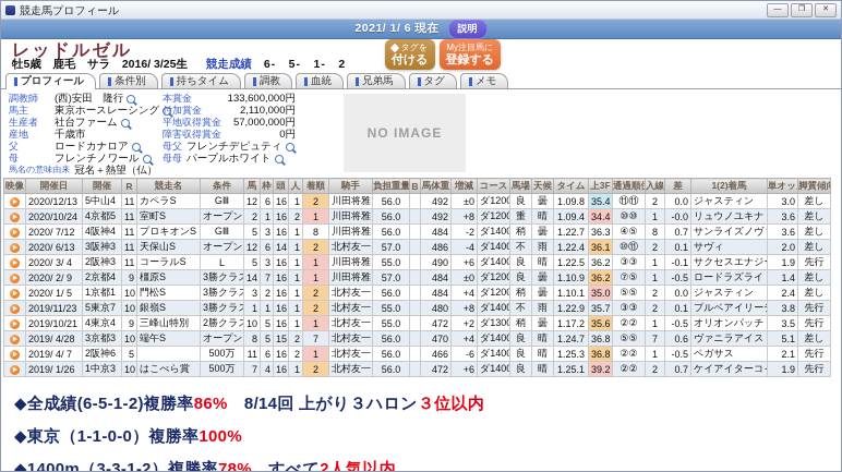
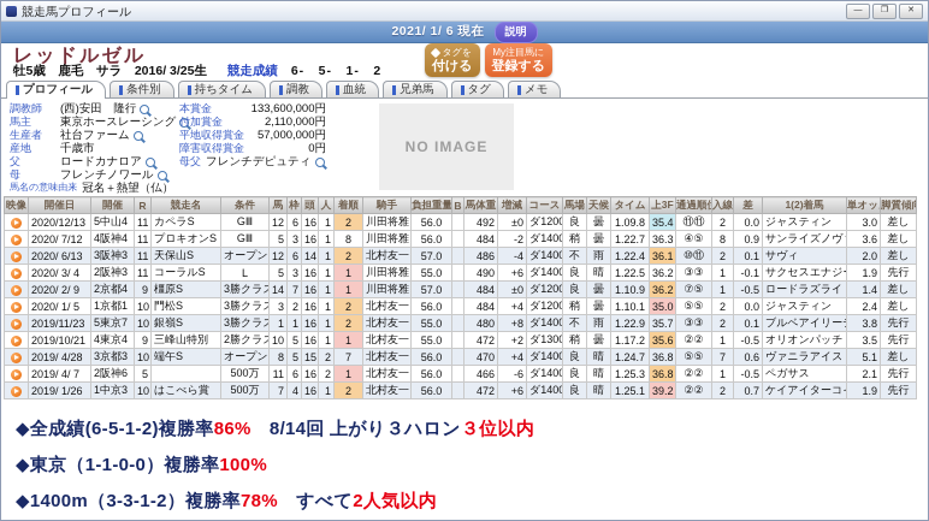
  競走馬プロフィール
  2021/ 1/ 6 現在
  説明
  レッドルゼル
  牡5歳 鹿毛 サラ 2016/ 3/25生 競走成績 6- 5- 1- 2
  タグを
  付ける
  My注目馬に
  登録する
  プロフィール
  条件別
  持ちタイム
  調教
  血統
  兄弟馬
  タグ
  メモ
  調教師
  (西)安田 隆行
  馬主
  東京ホースレーシング
  生産者
  社台ファーム
  産地
  千歳市
  父
  ロードカナロア
  母
  フレンチノワール
  馬名の意味由来
  冠名＋熱望（仏）
  本賞金
  133,600,000円
  付加賞金
  2,110,000円
  平地収得賞金
  57,000,000円
  障害収得賞金
  0円
  母父
  フレンチデピュティ
- 母母
- パープルホワイト
  NO IMAGE
  映像	開催日	開催	R	競走名	条件	馬	枠	頭	人	着順	騎手	負担重量	B	馬体重	増減	コース	馬場	天候	タイム	上3F	通過順	入線	差	1(2)着馬	単オッ	脚質傾
  	2020/12/13	5中山4	11	カペラS	GⅢ	12	6	16	1	2	川田将雅	56.0		492	±0	ダ1200	良	曇	1.09.8	35.4	⑪⑪	2	0.0	ジャスティン	3.0	差し
- 	2020/10/24	4京都5	11	室町S	オープン	2	1	16	2	1	川田将雅	56.0		492	+8	ダ1200	重	晴	1.09.4	34.4	⑩⑩	1	-0.0	リュウノユキナ	3.6	差し
- 	2020/ 7/12	4阪神4	11	プロキオンS	GⅢ	5	3	16	1	8	川田将雅	56.0		484	-2	ダ1400	稍	曇	1.22.7	36.3	④⑤	8	0.7	サンライズノヴ	3.6	差し
+ 	2020/ 7/12	4阪神4	11	プロキオンS	GⅢ	5	3	16	1	8	川田将雅	56.0		484	-2	ダ1400	稍	曇	1.22.7	36.3	④⑤	8	0.9	サンライズノヴ	3.6	差し
  	2020/ 6/13	3阪神3	11	天保山S	オープン	12	6	14	1	2	北村友一	57.0		486	-4	ダ1400	不	雨	1.22.4	36.1	⑩⑪	2	0.1	サヴィ	2.0	差し
  	2020/ 3/ 4	2阪神3	11	コーラルS	L	5	3	16	1	1	川田将雅	55.0		490	+6	ダ1400	良	晴	1.22.5	36.2	③③	1	-0.1	サクセスエナジ	1.9	先行
  	2020/ 2/ 9	2京都4	9	橿原S	3勝クラ	14	7	16	1	1	川田将雅	57.0		484	±0	ダ1200	良	曇	1.10.9	36.2	⑦⑤	1	-0.5	ロードラズライ	1.4	差し
  	2020/ 1/ 5	1京都1	10	門松S	3勝クラス	3	2	16	1	2	北村友一	56.0		484	+4	ダ1200	稍	曇	1.10.1	35.0	⑤⑤	2	0.0	ジャスティン	2.4	差し
  	2019/11/23	5東京7	10	銀嶺S	3勝クラ	1	1	16	1	2	北村友一	55.0		480	+8	ダ1400	不	雨	1.22.9	35.7	③③	2	0.1	ブルベアイリー	3.8	先行
  	2019/10/21	4東京4	9	三峰山特別	2勝クラス	10	5	16	1	1	北村友一	55.0		472	+2	ダ1300	稍	曇	1.17.2	35.6	②②	1	-0.5	オリオンパッチ	3.5	先行
  	2019/ 4/28	3京都3	10	端午S	オープン	8	5	15	2	7	北村友一	56.0		470	+4	ダ1400	良	晴	1.24.7	36.8	⑤⑤	7	0.6	ヴァニラアイス	5.1	差し
  	2019/ 4/ 7	2阪神6	5		500万	11	6	16	2	1	北村友一	56.0		466	-6	ダ1400	良	晴	1.25.3	36.8	②②	1	-0.5	ペガサス	2.1	先行
  	2019/ 1/26	1中京3	10	はこべら賞	500万	7	4	16	1	2	北村友一	56.0		472	+6	ダ1400	良	晴	1.25.1	39.2	②②	2	0.7	ケイアイターコ	1.9	先行
  ◆全成績(6-5-1-2)複勝率86% 8/14回 上がり３ハロン３位以内
  ◆東京（1-1-0-0）複勝率100%
  ◆1400m（3-3-1-2）複勝率78% すべて2人気以内
